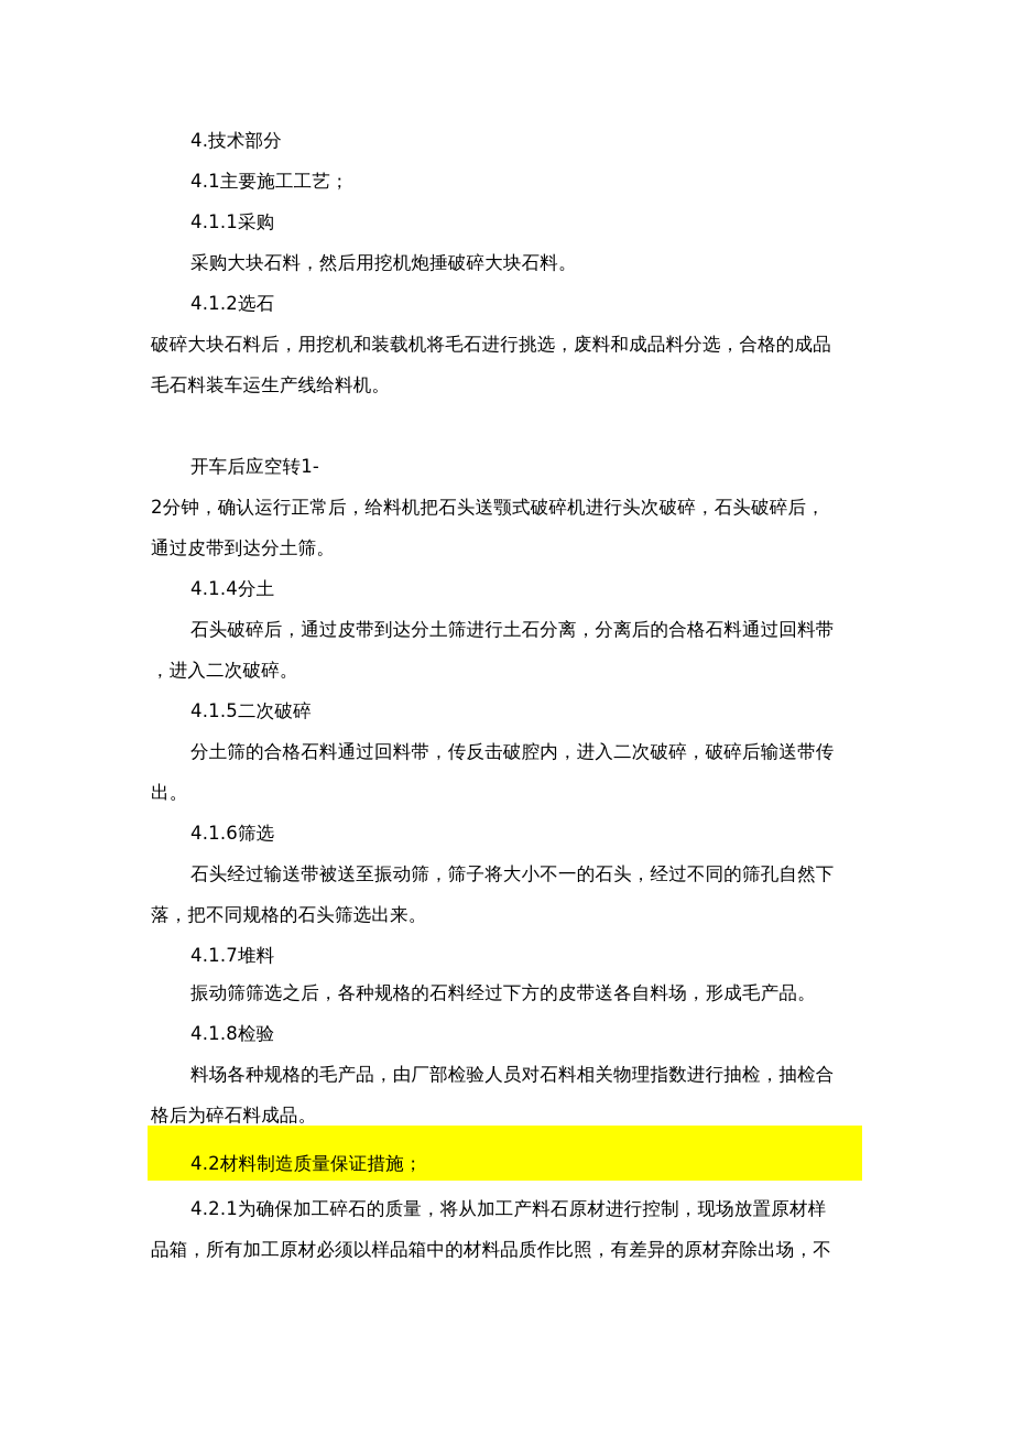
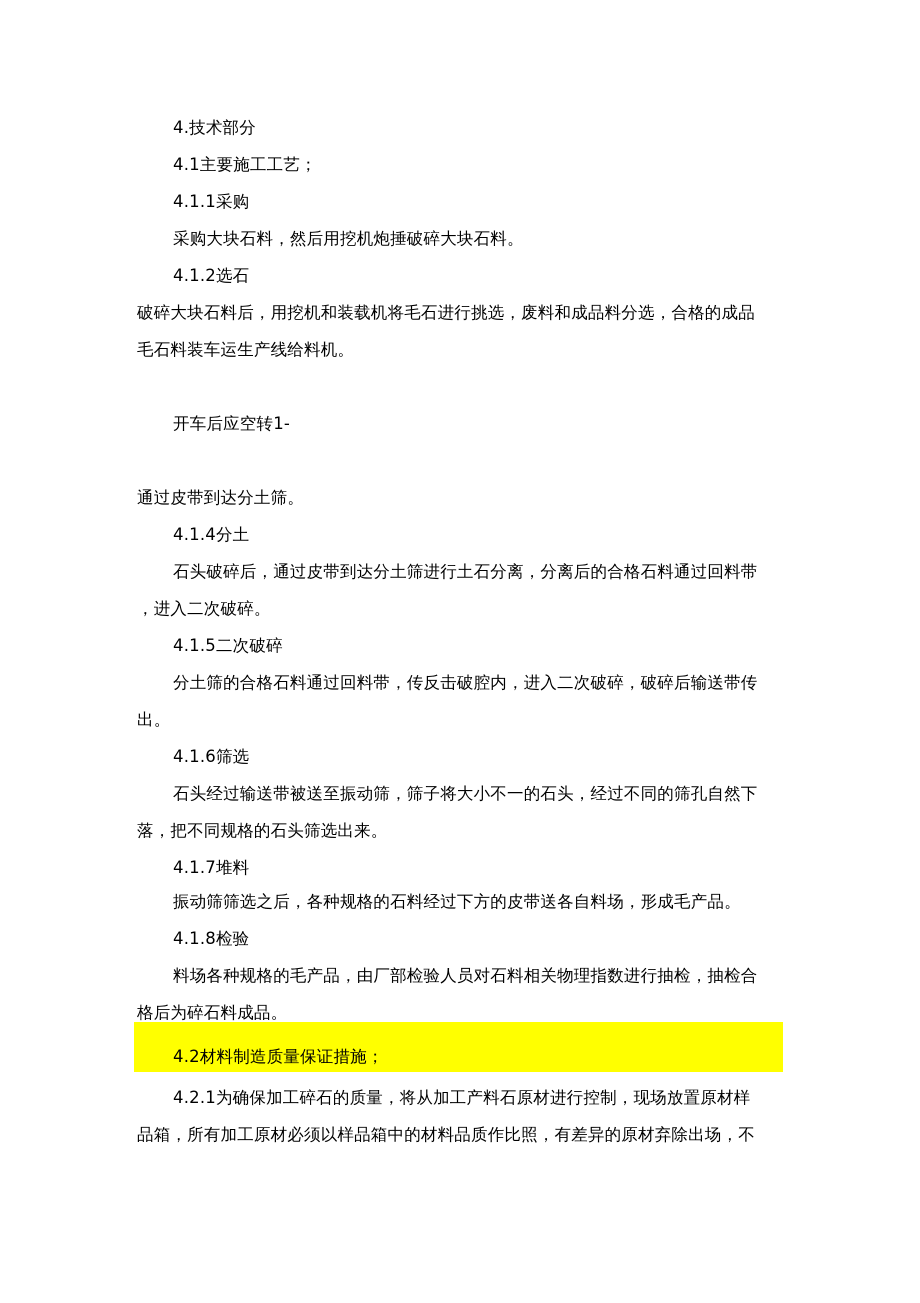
  4.技术部分
  4.1主要施工工艺；
  4.1.1采购
  采购大块石料，然后用挖机炮捶破碎大块石料。
  4.1.2选石
  破碎大块石料后，用挖机和装载机将毛石进行挑选，废料和成品料分选，合格的成品
  毛石料装车运生产线给料机。
  开车后应空转1-
- 2分钟，确认运行正常后，给料机把石头送颚式破碎机进行头次破碎，石头破碎后，
  通过皮带到达分土筛。
  4.1.4分土
  石头破碎后，通过皮带到达分土筛进行土石分离，分离后的合格石料通过回料带
  ，进入二次破碎。
  4.1.5二次破碎
  分土筛的合格石料通过回料带，传反击破腔内，进入二次破碎，破碎后输送带传
  出。
  4.1.6筛选
  石头经过输送带被送至振动筛，筛子将大小不一的石头，经过不同的筛孔自然下
  落，把不同规格的石头筛选出来。
  4.1.7堆料
  振动筛筛选之后，各种规格的石料经过下方的皮带送各自料场，形成毛产品。
  4.1.8检验
  料场各种规格的毛产品，由厂部检验人员对石料相关物理指数进行抽检，抽检合
  格后为碎石料成品。
  4.2材料制造质量保证措施；
  4.2.1为确保加工碎石的质量，将从加工产料石原材进行控制，现场放置原材样
  品箱，所有加工原材必须以样品箱中的材料品质作比照，有差异的原材弃除出场，不
